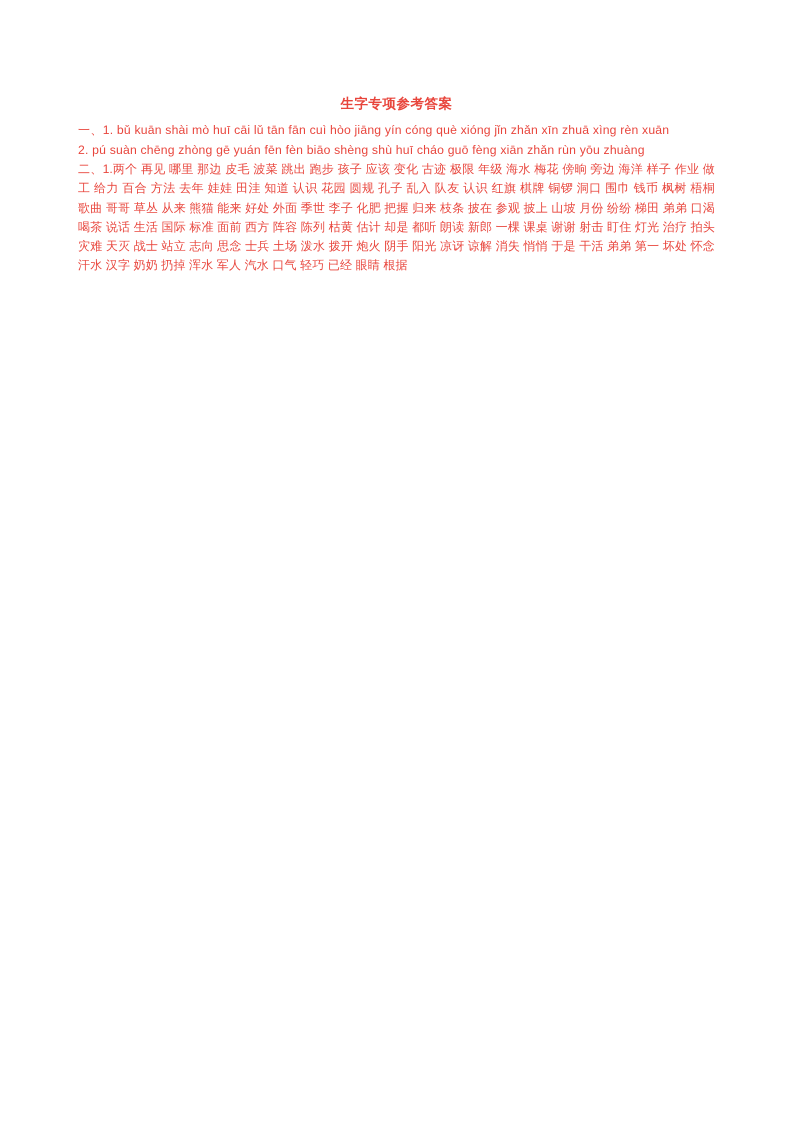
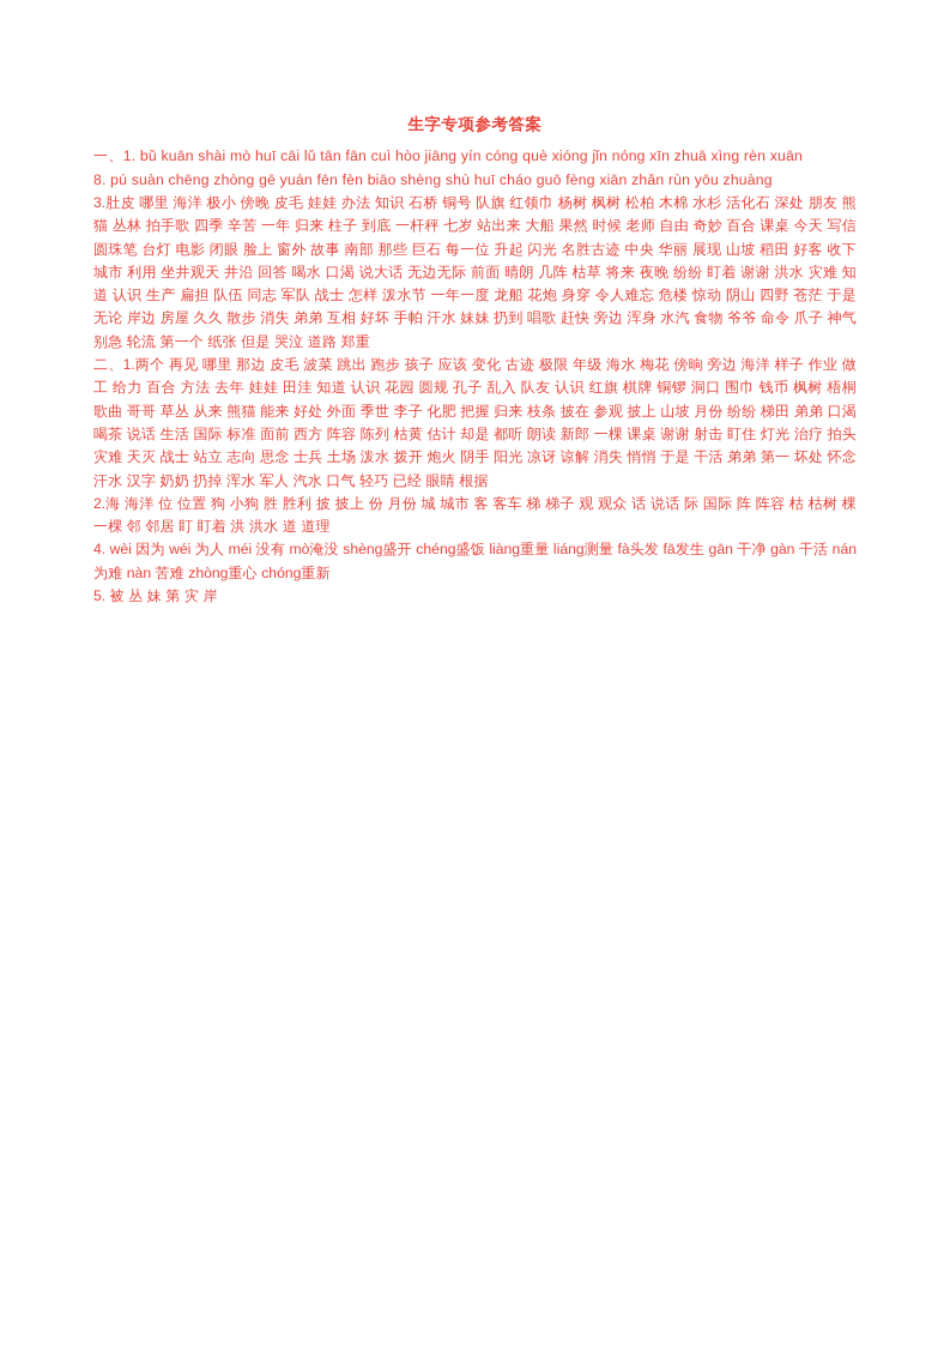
  生字专项参考答案
- 一、1. bǔ kuān shài mò huī cāi lǔ tān fān cuì hòo jiāng yín cóng què xióng jǐn zhǎn xīn zhuā xìng rèn xuān
+ 一、1. bǔ kuān shài mò huī cāi lǔ tān fān cuì hòo jiāng yín cóng què xióng jǐn nóng xīn zhuā xìng rèn xuān
- 2. pú suàn chēng zhòng gē yuán fēn fèn biāo shèng shù huī cháo guō fèng xiān zhǎn rùn yōu zhuàng
+ 8. pú suàn chēng zhòng gē yuán fēn fèn biāo shèng shù huī cháo guō fèng xiān zhǎn rùn yōu zhuàng
+ 3.肚皮 哪里 海洋 极小 傍晚 皮毛 娃娃 办法 知识 石桥 铜号 队旗 红领巾 杨树 枫树 松柏 木棉 水杉 活化石 深处 朋友 熊猫 丛林 拍手歌 四季 辛苦 一年 归来 柱子 到底 一杆秤 七岁 站出来 大船 果然 时候 老师 自由 奇妙 百合 课桌 今天 写信 圆珠笔 台灯 电影 闭眼 脸上 窗外 故事 南部 那些 巨石 每一位 升起 闪光 名胜古迹 中央 华丽 展现 山坡 稻田 好客 收下 城市 利用 坐井观天 井沿 回答 喝水 口渴 说大话 无边无际 前面 晴朗 几阵 枯草 将来 夜晚 纷纷 盯着 谢谢 洪水 灾难 知道 认识 生产 扁担 队伍 同志 军队 战士 怎样 泼水节 一年一度 龙船 花炮 身穿 令人难忘 危楼 惊动 阴山 四野 苍茫 于是 无论 岸边 房屋 久久 散步 消失 弟弟 互相 好坏 手帕 汗水 妹妹 扔到 唱歌 赶快 旁边 浑身 水汽 食物 爷爷 命令 爪子 神气 别急 轮流 第一个 纸张 但是 哭泣 道路 郑重
  二、1.两个 再见 哪里 那边 皮毛 波菜 跳出 跑步 孩子 应该 变化 古迹 极限 年级 海水 梅花 傍晌 旁边 海洋 样子 作业 做工 给力 百合 方法 去年 娃娃 田洼 知道 认识 花园 圆规 孔子 乱入 队友 认识 红旗 棋牌 铜锣 洞口 围巾 钱币 枫树 梧桐 歌曲 哥哥 草丛 从来 熊猫 能来 好处 外面 季世 李子 化肥 把握 归来 枝条 披在 参观 披上 山坡 月份 纷纷 梯田 弟弟 口渴 喝茶 说话 生活 国际 标准 面前 西方 阵容 陈列 枯黄 估计 却是 都听 朗读 新郎 一棵 课桌 谢谢 射击 盯住 灯光 治疗 拍头 灾难 天灭 战士 站立 志向 思念 士兵 土场 泼水 拨开 炮火 阴手 阳光 凉讶 谅解 消失 悄悄 于是 干活 弟弟 第一 坏处 怀念 汗水 汉字 奶奶 扔掉 浑水 军人 汽水 口气 轻巧 已经 眼睛 根据
+ 2.海 海洋 位 位置 狗 小狗 胜 胜利 披 披上 份 月份 城 城市 客 客车 梯 梯子 观 观众 话 说话 际 国际 阵 阵容 枯 枯树 棵 一棵 邻 邻居 盯 盯着 洪 洪水 道 道理
+ 4. wèi 因为 wéi 为人 méi 没有 mò淹没 shèng盛开 chéng盛饭 liàng重量 liáng测量 fà头发 fā发生 gān 干净 gàn 干活 nán 为难 nàn 苦难 zhòng重心 chóng重新
+ 5. 被 丛 妹 第 灾 岸
